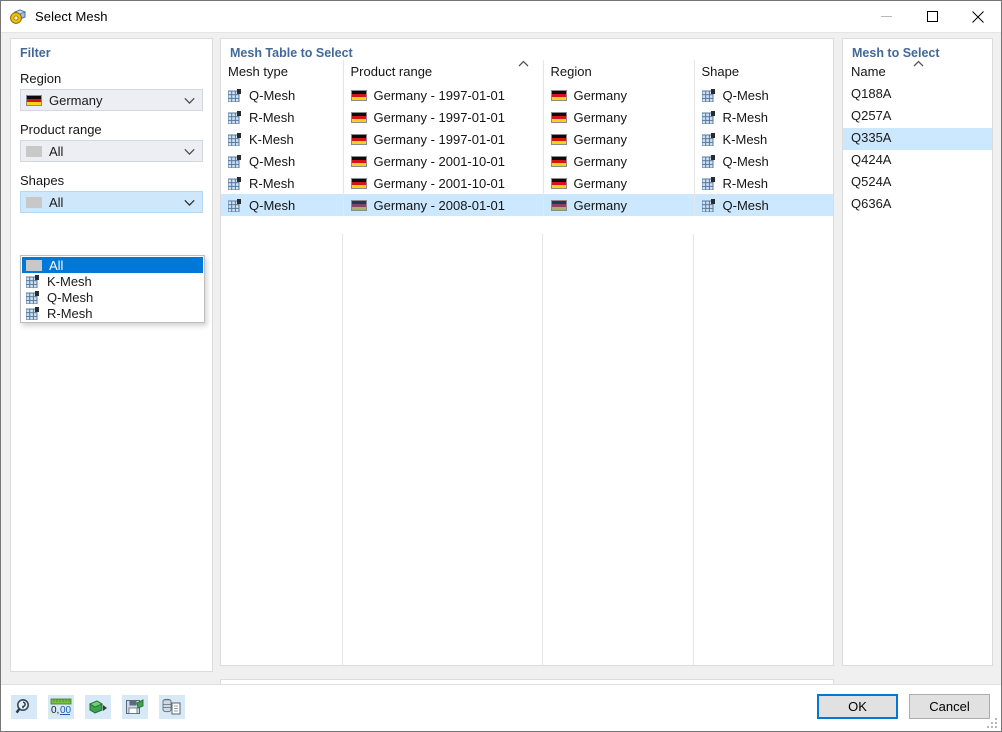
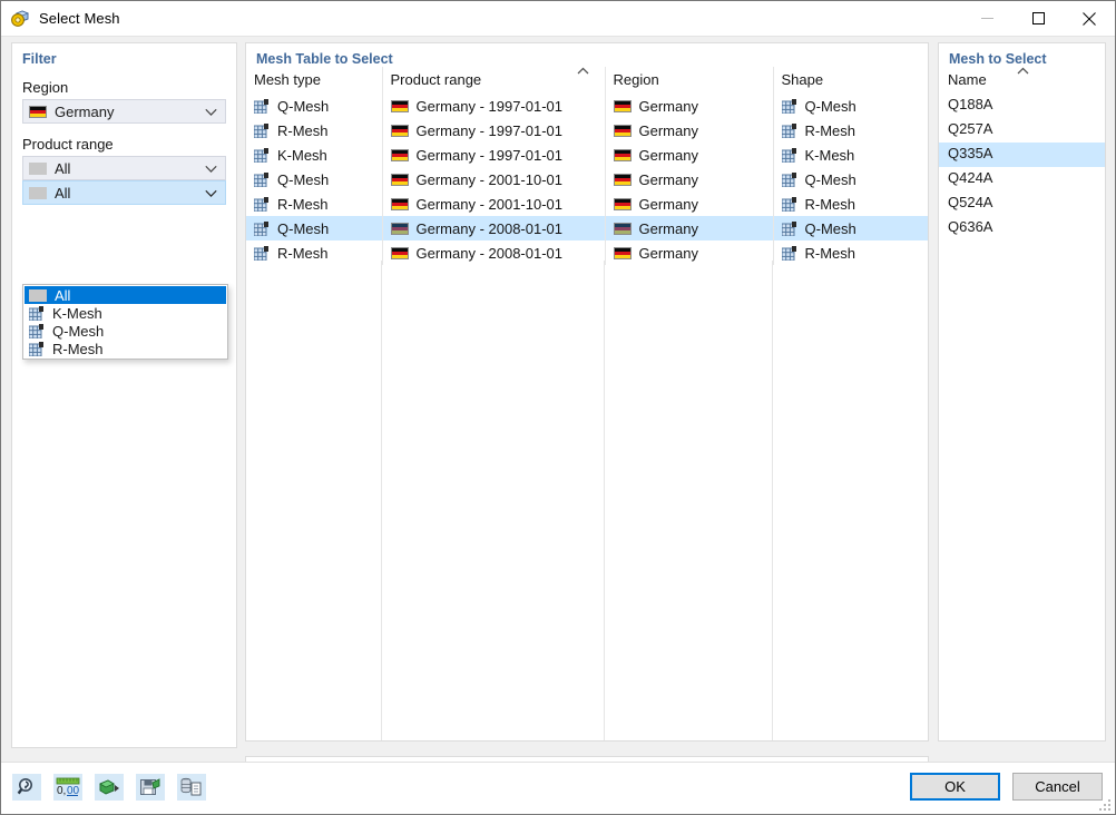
  Select Mesh
  Filter
  Region
  Germany
  Product range
  All
- Shapes
  All
  All
  K-Mesh
  Q-Mesh
  R-Mesh
  Mesh Table to Select
  Mesh type	Product range	Region	Shape
  Q-Mesh	Germany - 1997-01-01	Germany	Q-Mesh
  R-Mesh	Germany - 1997-01-01	Germany	R-Mesh
  K-Mesh	Germany - 1997-01-01	Germany	K-Mesh
  Q-Mesh	Germany - 2001-10-01	Germany	Q-Mesh
  R-Mesh	Germany - 2001-10-01	Germany	R-Mesh
  Q-Mesh	Germany - 2008-01-01	Germany	Q-Mesh
+ R-Mesh	Germany - 2008-01-01	Germany	R-Mesh
  Mesh to Select
  Name
  Q188A
  Q257A
  Q335A
  Q424A
  Q524A
  Q636A
  0,
  00
  OK
  Cancel
